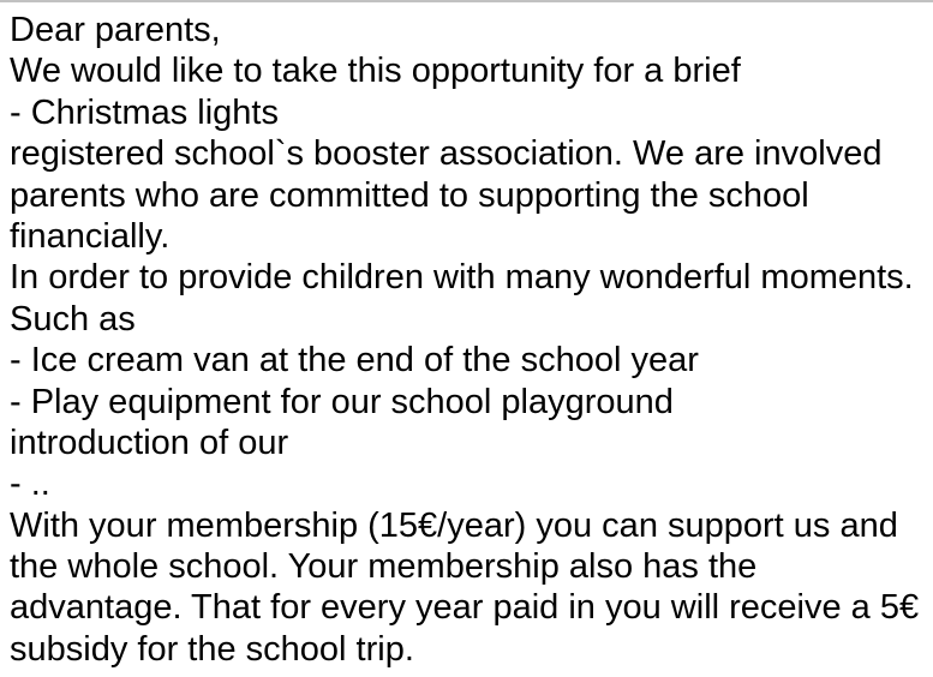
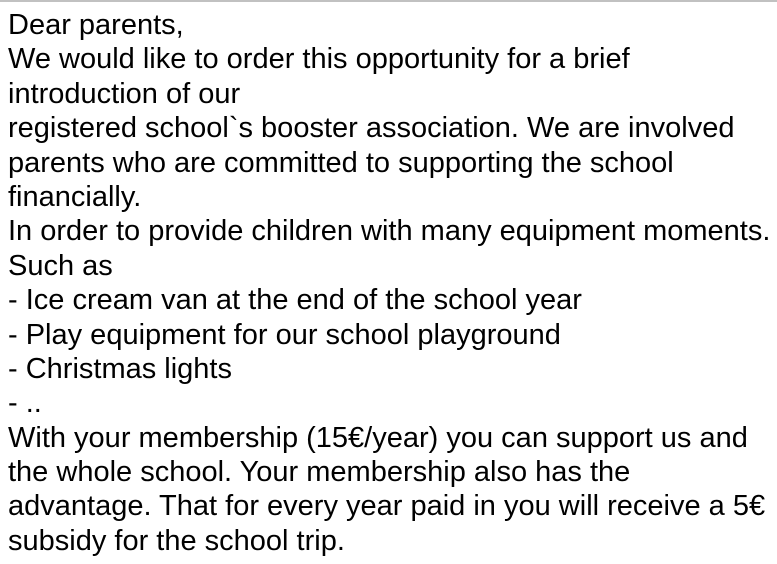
  Dear parents,
- We would like to take this opportunity for a brief
+ We would like to order this opportunity for a brief
- - Christmas lights
+ introduction of our
  registered school`s booster association. We are involved
  parents who are committed to supporting the school
  financially.
- In order to provide children with many wonderful moments.
+ In order to provide children with many equipment moments.
  Such as
  - Ice cream van at the end of the school year
  - Play equipment for our school playground
- introduction of our
+ - Christmas lights
  - ..
  With your membership (15€/year) you can support us and
  the whole school. Your membership also has the
  advantage. That for every year paid in you will receive a 5€
  subsidy for the school trip.
